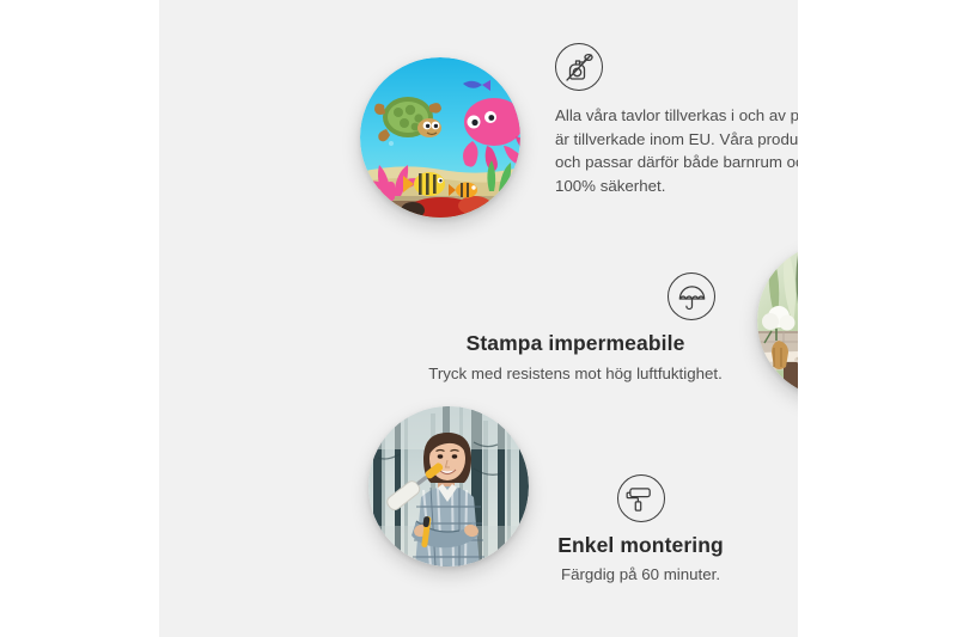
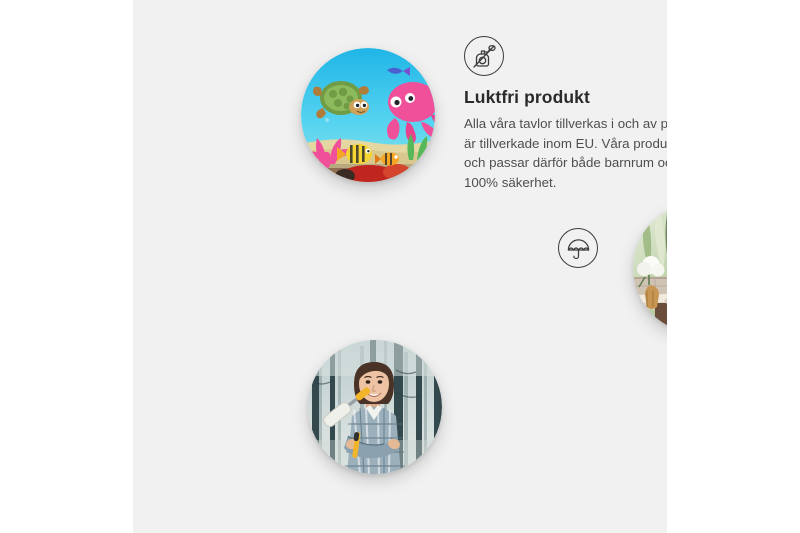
+ Luktfri produkt
  Alla våra tavlor tillverkas i och av p är tillverkade inom EU. Våra produ och passar därför både barnrum o 100% säkerhet.
- Stampa impermeabile
- Tryck med resistens mot hög luftfuktighet.
- Enkel montering
- Färgdig på 60 minuter.
